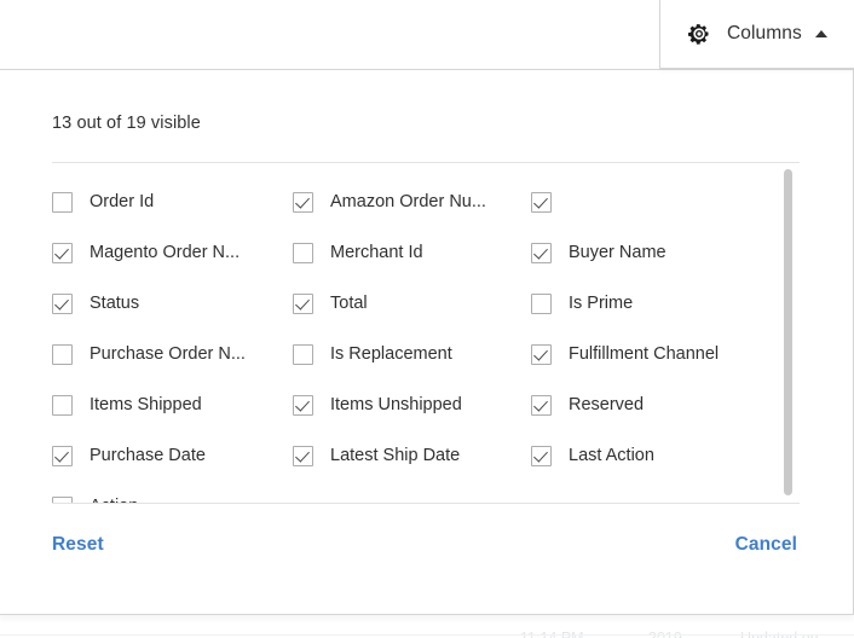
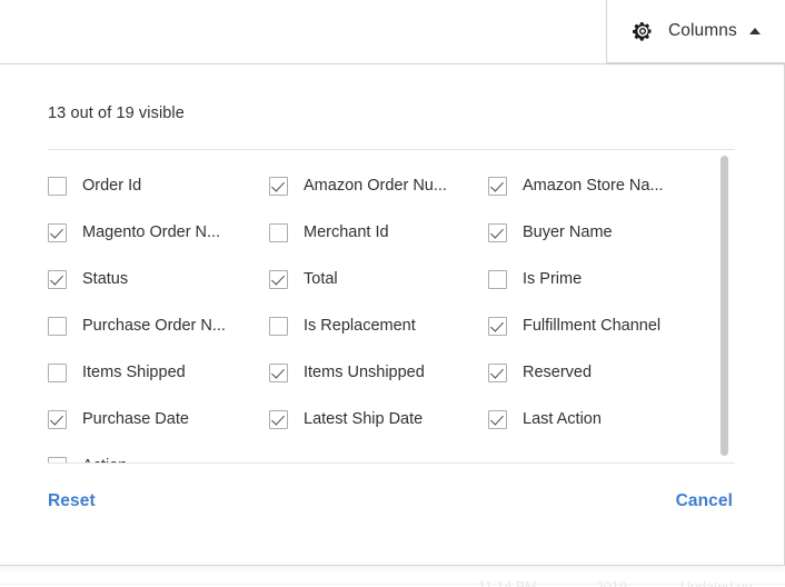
  Columns
  13 out of 19 visible
  Order Id
  Amazon Order Nu...
+ Amazon Store Na...
  Magento Order N...
  Merchant Id
  Buyer Name
  Status
  Total
  Is Prime
  Purchase Order N...
  Is Replacement
  Fulfillment Channel
  Items Shipped
  Items Unshipped
  Reserved
  Purchase Date
  Latest Ship Date
  Last Action
  Reset
  Cancel
